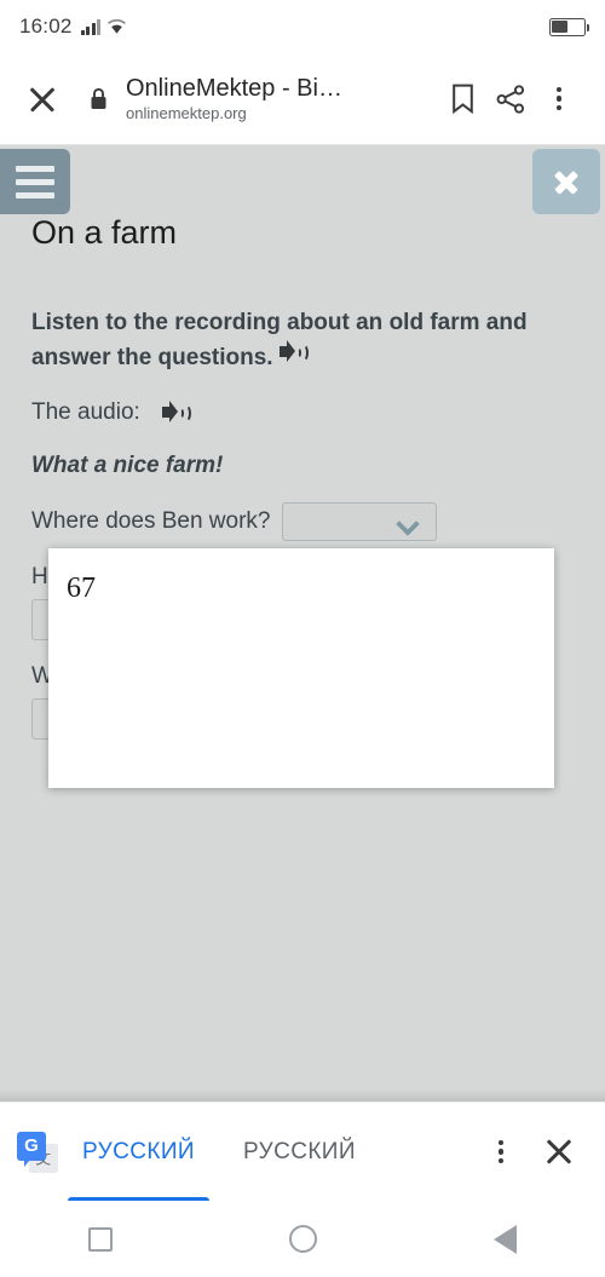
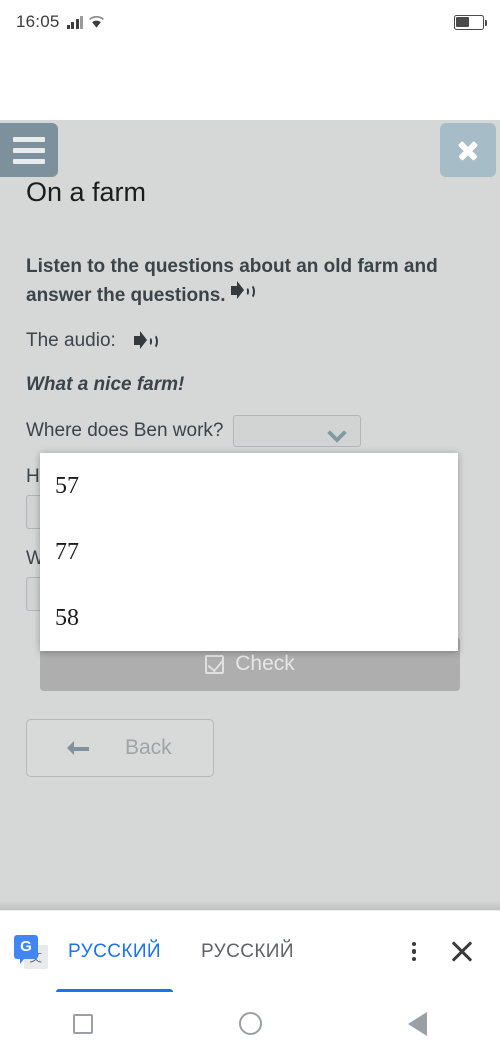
- 16:02
+ 16:05
- OnlineMektep - Bi…
- onlinemektep.org
  On a farm
- Listen to the recording about an old farm and answer the questions.
+ Listen to the questions about an old farm and answer the questions.
  The audio:
  What a nice farm!
  Where does Ben work?
  H
  W
+ Check
+ Back
+ 57
+ 77
- 67
+ 58
  G
  РУССКИЙ
  РУССКИЙ
